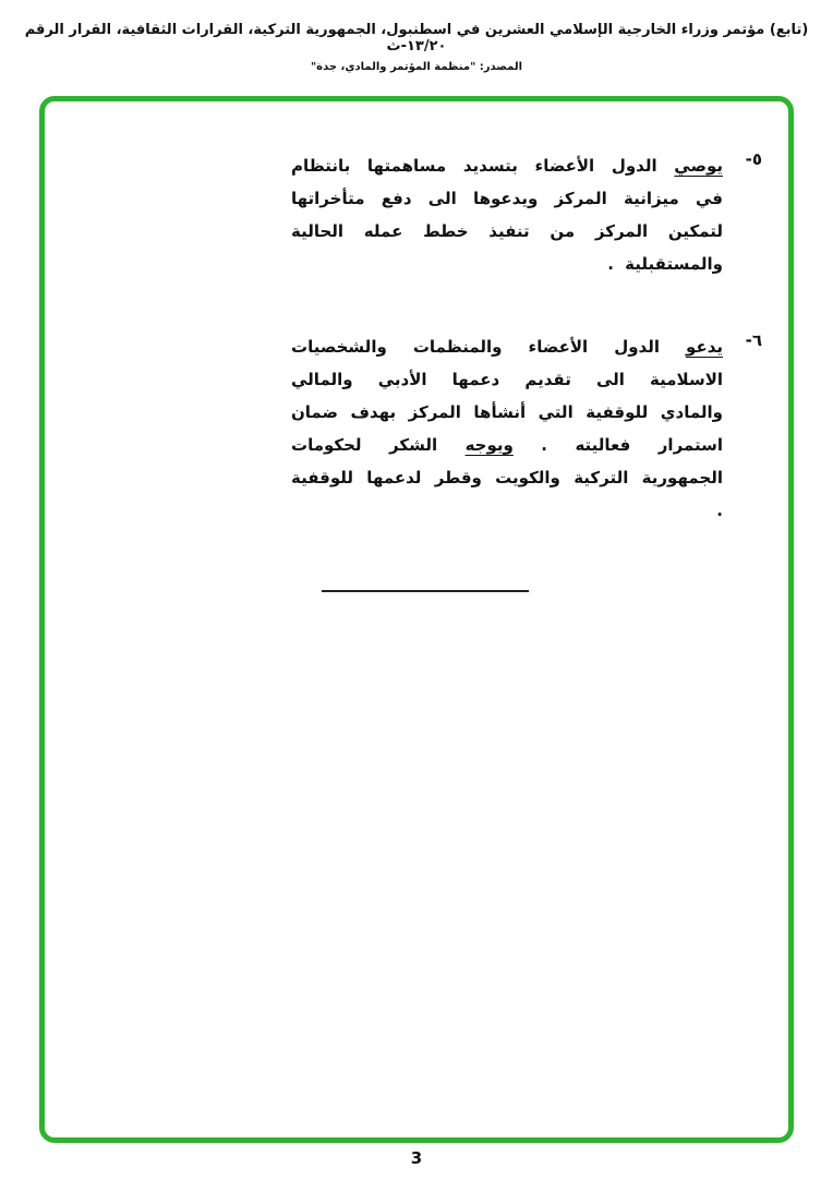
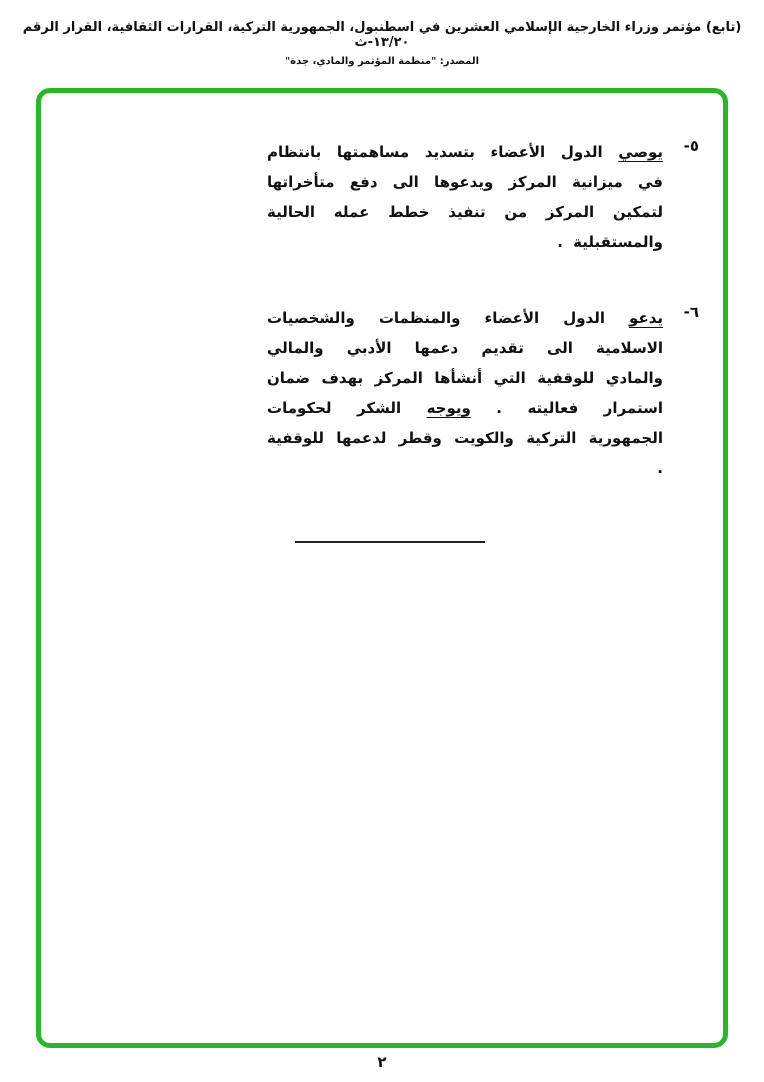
  (تابع) مؤتمر وزراء الخارجية الإسلامي العشرين في اسطنبول، الجمهورية التركية، القرارات الثقافية، القرار الرقم ١٣/٢٠-ث
  المصدر: "منظمة المؤتمر والمادي، جدة"
  ٥-
  يوصي الدول الأعضاء بتسديد مساهمتها بانتظام في ميزانية المركز ويدعوها الى دفع متأخراتها لتمكين المركز من تنفيذ خطط عمله الحالية والمستقبلية .
  ٦-
  يدعو الدول الأعضاء والمنظمات والشخصيات الاسلامية الى تقديم دعمها الأدبي والمالي والمادي للوقفية التي أنشأها المركز بهدف ضمان استمرار فعاليته . ويوجه الشكر لحكومات الجمهورية التركية والكويت وقطر لدعمها للوقفية .
- 3
+ ٢
